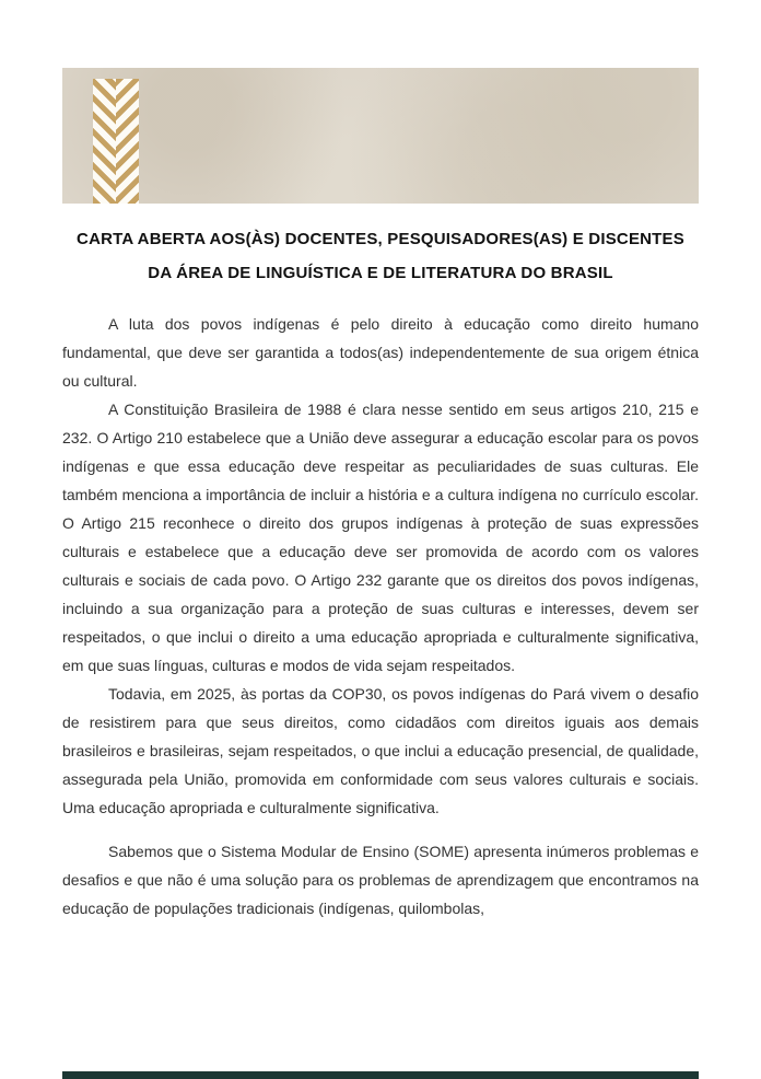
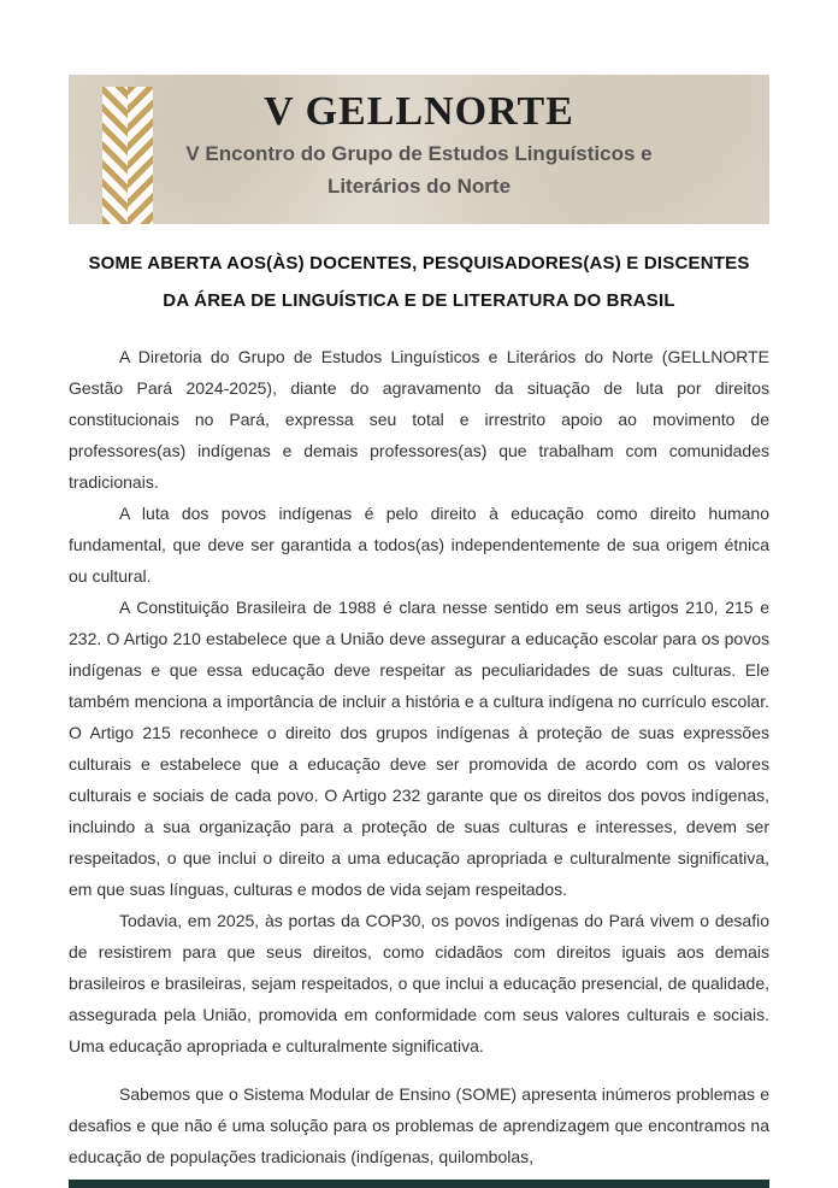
+ V GELLNORTE
+ V Encontro do Grupo de Estudos Linguísticos e
+ Literários do Norte
- CARTA ABERTA AOS(ÀS) DOCENTES, PESQUISADORES(AS) E DISCENTES
+ SOME ABERTA AOS(ÀS) DOCENTES, PESQUISADORES(AS) E DISCENTES
  DA ÁREA DE LINGUÍSTICA E DE LITERATURA DO BRASIL
+ A Diretoria do Grupo de Estudos Linguísticos e Literários do Norte (GELLNORTE Gestão Pará 2024-2025), diante do agravamento da situação de luta por direitos constitucionais no Pará, expressa seu total e irrestrito apoio ao movimento de professores(as) indígenas e demais professores(as) que trabalham com comunidades tradicionais.
  A luta dos povos indígenas é pelo direito à educação como direito humano fundamental, que deve ser garantida a todos(as) independentemente de sua origem étnica ou cultural.
  A Constituição Brasileira de 1988 é clara nesse sentido em seus artigos 210, 215 e 232. O Artigo 210 estabelece que a União deve assegurar a educação escolar para os povos indígenas e que essa educação deve respeitar as peculiaridades de suas culturas. Ele também menciona a importância de incluir a história e a cultura indígena no currículo escolar. O Artigo 215 reconhece o direito dos grupos indígenas à proteção de suas expressões culturais e estabelece que a educação deve ser promovida de acordo com os valores culturais e sociais de cada povo. O Artigo 232 garante que os direitos dos povos indígenas, incluindo a sua organização para a proteção de suas culturas e interesses, devem ser respeitados, o que inclui o direito a uma educação apropriada e culturalmente significativa, em que suas línguas, culturas e modos de vida sejam respeitados.
  Todavia, em 2025, às portas da COP30, os povos indígenas do Pará vivem o desafio de resistirem para que seus direitos, como cidadãos com direitos iguais aos demais brasileiros e brasileiras, sejam respeitados, o que inclui a educação presencial, de qualidade, assegurada pela União, promovida em conformidade com seus valores culturais e sociais. Uma educação apropriada e culturalmente significativa.
  Sabemos que o Sistema Modular de Ensino (SOME) apresenta inúmeros problemas e desafios e que não é uma solução para os problemas de aprendizagem que encontramos na educação de populações tradicionais (indígenas, quilombolas,
